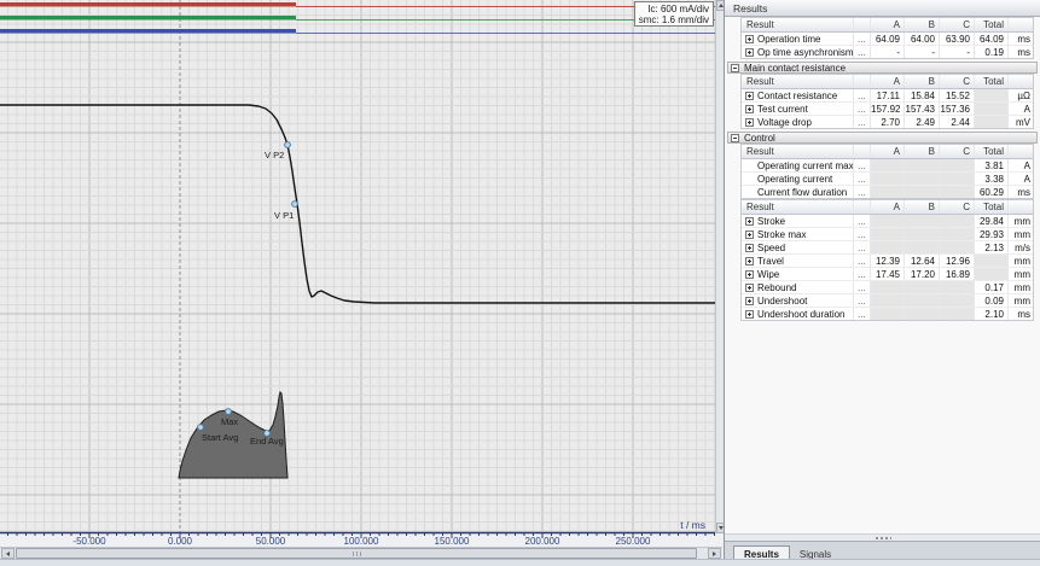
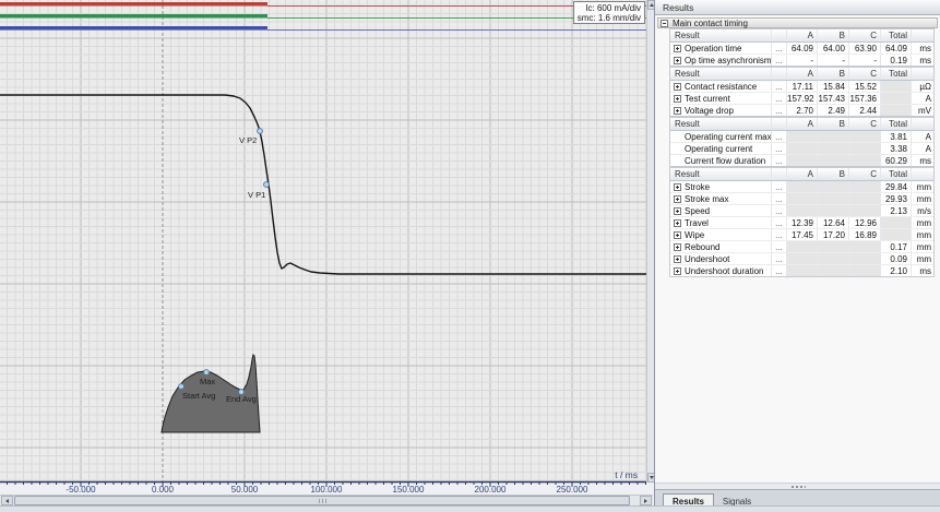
  V P2
  V P1
  Max
  Start Avg
  End Avg
  -50.000
  0.000
  50.000
  100.000
  150.000
  200.000
  250.000
  t / ms
  Ic: 600 mA/div
  smc: 1.6 mm/div
  Results
+ Main contact timing
  Result
  A
  B
  C
  Total
  Operation time
  ...
  64.09
  64.00
  63.90
  64.09
  ms
  Op time asynchronism
  ...
  -
  -
  -
  0.19
  ms
- Main contact resistance
  Result
  A
  B
  C
  Total
  Contact resistance
  ...
  17.11
  15.84
  15.52
  µΩ
  Test current
  ...
  157.92
  157.43
  157.36
  A
  Voltage drop
  ...
  2.70
  2.49
  2.44
  mV
- Control
  Result
  A
  B
  C
  Total
  Operating current max
  ...
  3.81
  A
  Operating current
  ...
  3.38
  A
  Current flow duration
  ...
  60.29
  ms
  Result
  A
  B
  C
  Total
  Stroke
  ...
  29.84
  mm
  Stroke max
  ...
  29.93
  mm
  Speed
  ...
  2.13
  m/s
  Travel
  ...
  12.39
  12.64
  12.96
  mm
  Wipe
  ...
  17.45
  17.20
  16.89
  mm
  Rebound
  ...
  0.17
  mm
  Undershoot
  ...
  0.09
  mm
  Undershoot duration
  ...
  2.10
  ms
  Results Signals
